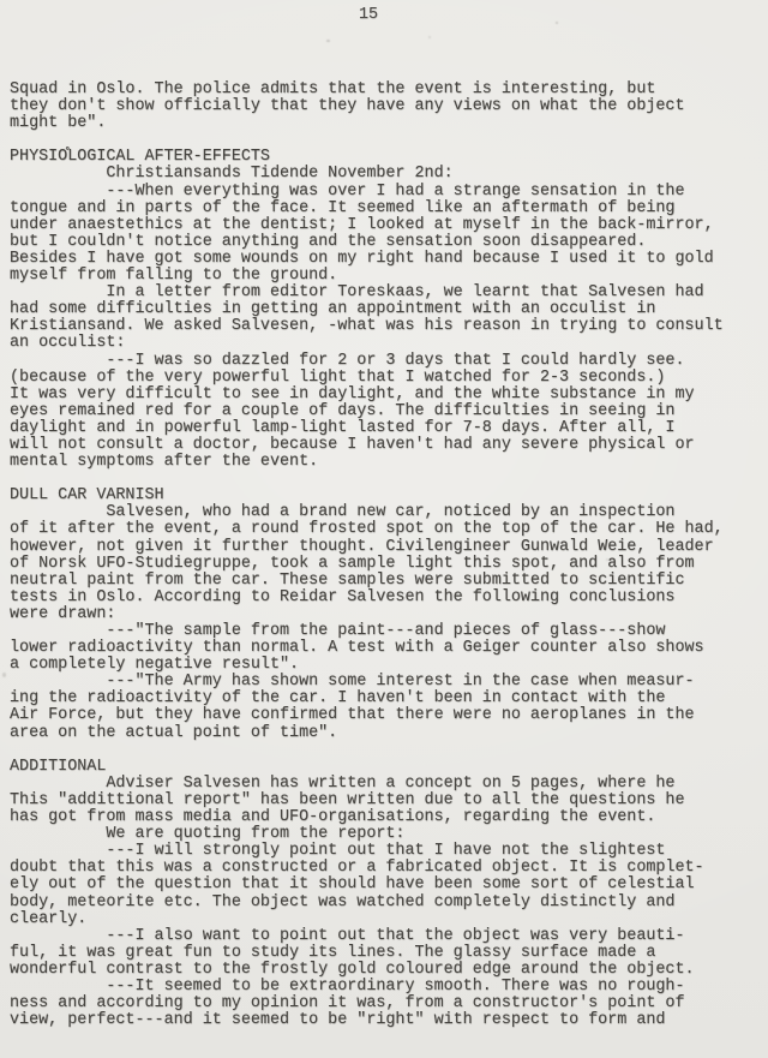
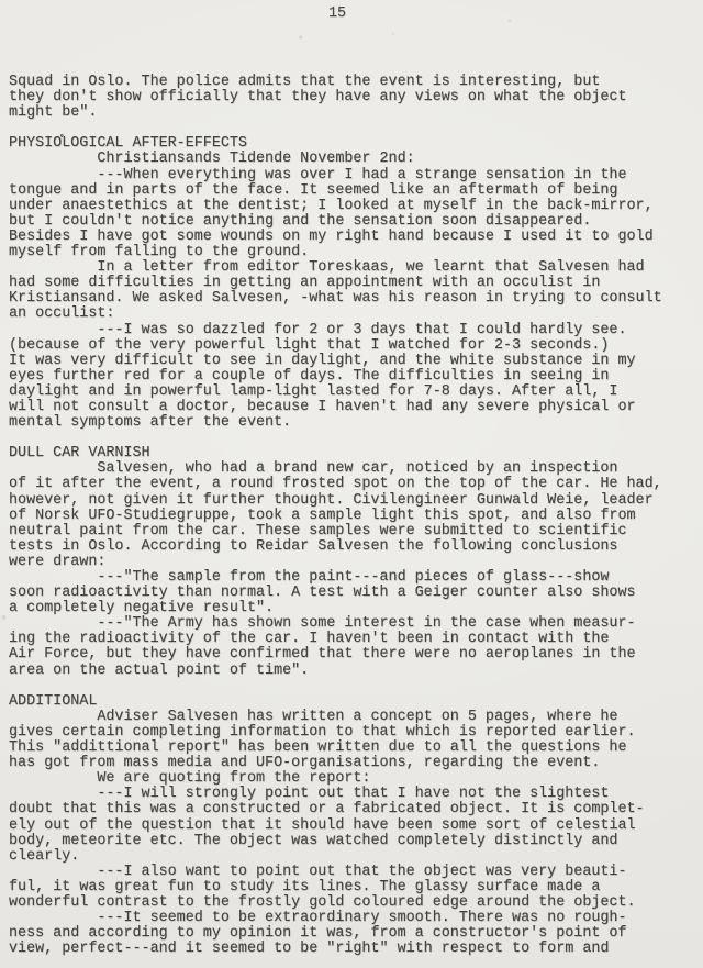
  15
  Squad in Oslo. The police admits that the event is interesting, but
  they don't show officially that they have any views on what the object
  might be".
  PHYSIO̊LOGICAL AFTER-EFFECTS
  Christiansands Tidende November 2nd:
  ---When everything was over I had a strange sensation in the
  tongue and in parts of the face. It seemed like an aftermath of being
  under anaestethics at the dentist; I looked at myself in the back-mirror,
  but I couldn't notice anything and the sensation soon disappeared.
  Besides I have got some wounds on my right hand because I used it to gold
  myself from falling to the ground.
  In a letter from editor Toreskaas, we learnt that Salvesen had
  had some difficulties in getting an appointment with an occulist in
  Kristiansand. We asked Salvesen, -what was his reason in trying to consult
  an occulist:
  ---I was so dazzled for 2 or 3 days that I could hardly see.
  (because of the very powerful light that I watched for 2-3 seconds.)
  It was very difficult to see in daylight, and the white substance in my
- eyes remained red for a couple of days. The difficulties in seeing in
+ eyes further red for a couple of days. The difficulties in seeing in
  daylight and in powerful lamp-light lasted for 7-8 days. After all, I
  will not consult a doctor, because I haven't had any severe physical or
  mental symptoms after the event.
  DULL CAR VARNISH
  Salvesen, who had a brand new car, noticed by an inspection
  of it after the event, a round frosted spot on the top of the car. He had,
  however, not given it further thought. Civilengineer Gunwald Weie, leader
  of Norsk UFO-Studiegruppe, took a sample light this spot, and also from
  neutral paint from the car. These samples were submitted to scientific
  tests in Oslo. According to Reidar Salvesen the following conclusions
  were drawn:
  ---"The sample from the paint---and pieces of glass---show
- lower radioactivity than normal. A test with a Geiger counter also shows
+ soon radioactivity than normal. A test with a Geiger counter also shows
  a completely negative result".
  ---"The Army has shown some interest in the case when measur-
  ing the radioactivity of the car. I haven't been in contact with the
  Air Force, but they have confirmed that there were no aeroplanes in the
  area on the actual point of time".
  ADDITIONAL
  Adviser Salvesen has written a concept on 5 pages, where he
+ gives certain completing information to that which is reported earlier.
  This "addittional report" has been written due to all the questions he
  has got from mass media and UFO-organisations, regarding the event.
  We are quoting from the report:
  ---I will strongly point out that I have not the slightest
  doubt that this was a constructed or a fabricated object. It is complet-
  ely out of the question that it should have been some sort of celestial
  body, meteorite etc. The object was watched completely distinctly and
  clearly.
  ---I also want to point out that the object was very beauti-
  ful, it was great fun to study its lines. The glassy surface made a
  wonderful contrast to the frostly gold coloured edge around the object.
  ---It seemed to be extraordinary smooth. There was no rough-
  ness and according to my opinion it was, from a constructor's point of
  view, perfect---and it seemed to be "right" with respect to form and
